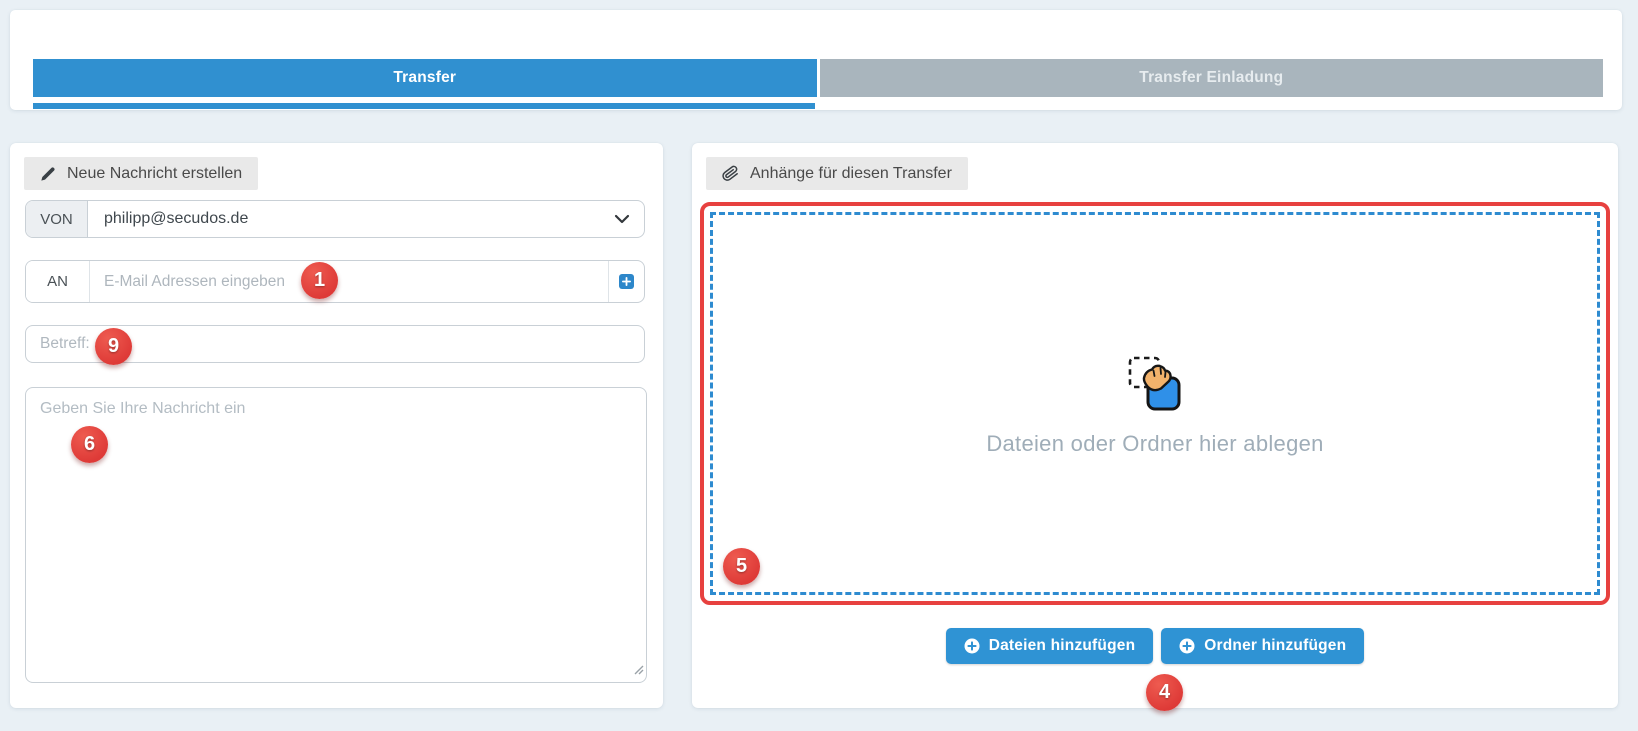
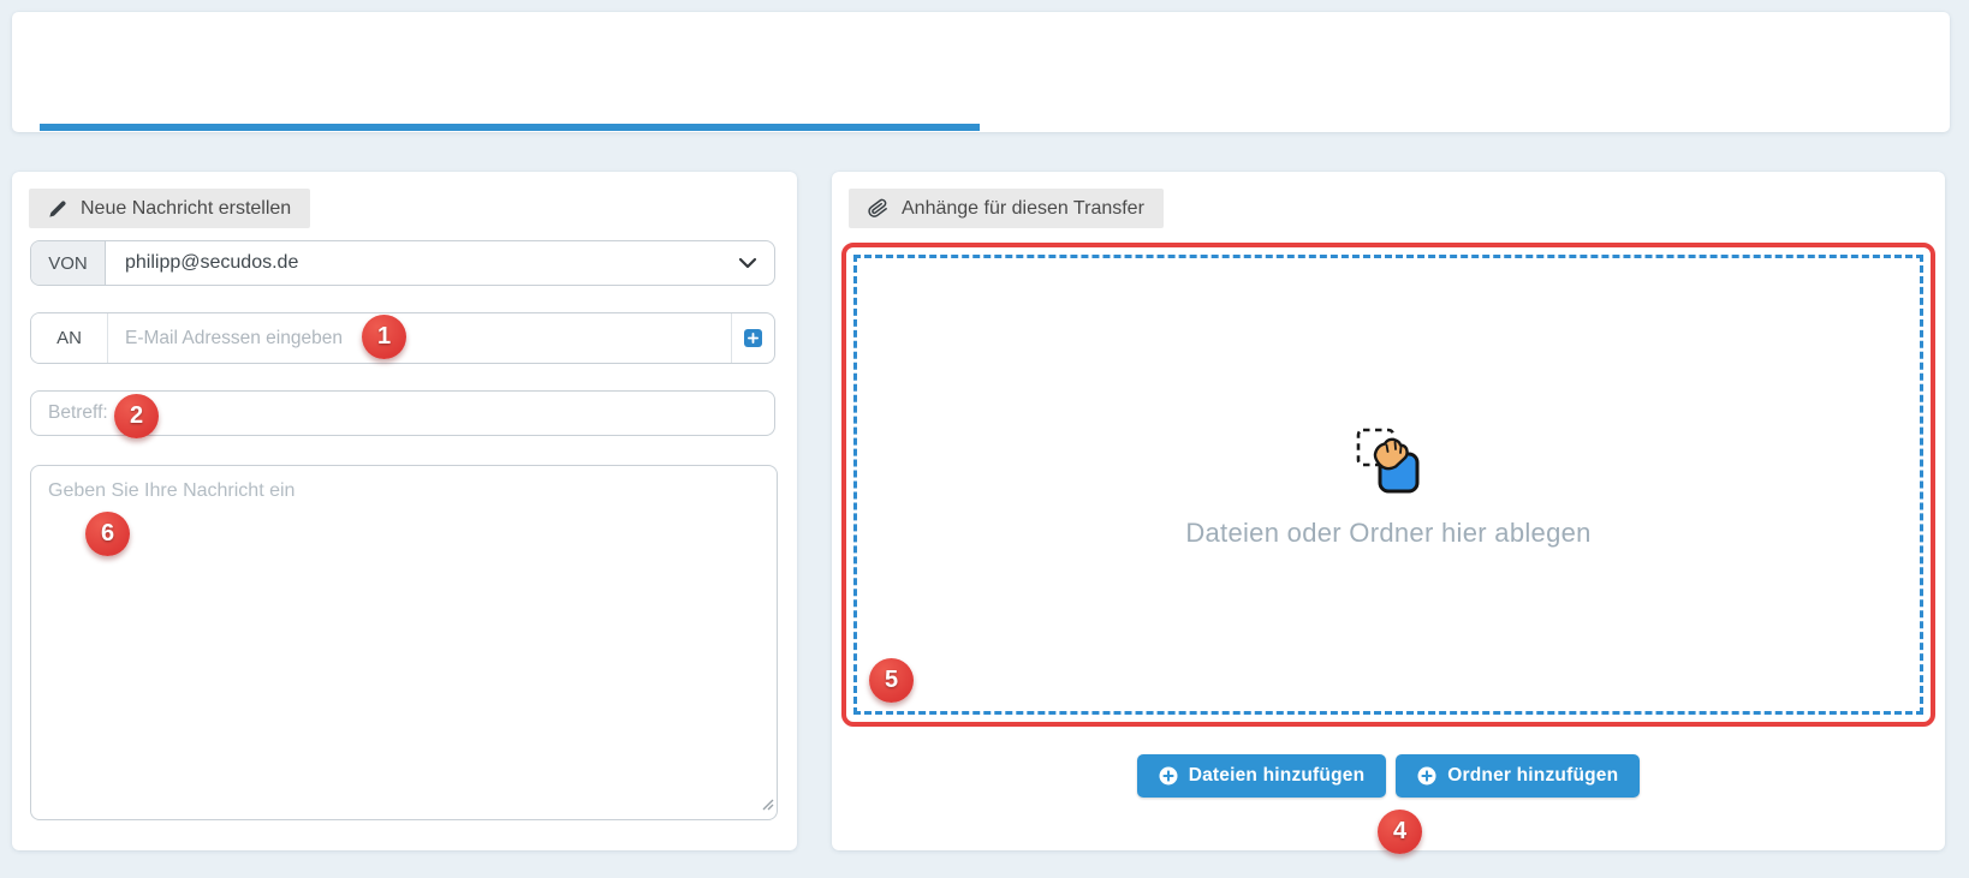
- Transfer
- Transfer Einladung
  Neue Nachricht erstellen
  VON
  philipp@secudos.de
  AN
  E-Mail Adressen eingeben
  Betreff:
  Geben Sie Ihre Nachricht ein
  Anhänge für diesen Transfer
  Dateien oder Ordner hier ablegen
  Dateien hinzufügen
  Ordner hinzufügen
  1
- 9
+ 2
  6
  4
  5
